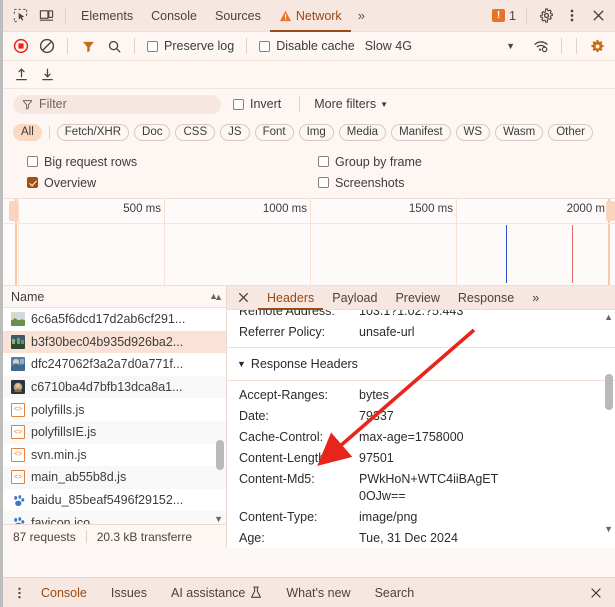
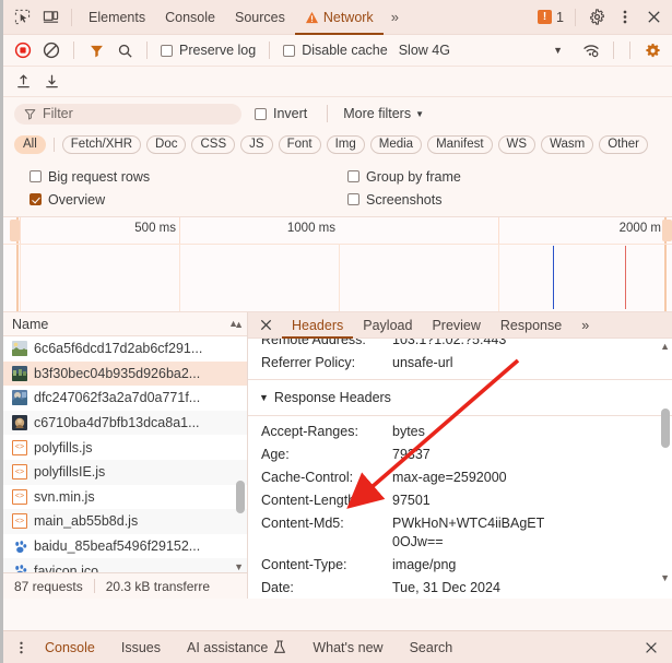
  Elements
  Console
  Sources
  Network
  »
  !
  1
  Preserve log
  Disable cache
  Slow 4G
  ▼
  Filter
  Invert
  More filters
  ▼
  All
  Fetch/XHR
  Doc
  CSS
  JS
  Font
  Img
  Media
  Manifest
  WS
  Wasm
  Other
  Big request rows
  Group by frame
  Overview
  Screenshots
  500 ms
  1000 ms
- 1500 ms
  2000 m
  Name
  ▲
  6c6a5f6dcd17d2ab6cf291...
  b3f30bec04b935d926ba2...
  dfc247062f3a2a7d0a771f...
  c6710ba4d7bfb13dca8a1...
  polyfills.js
  polyfillsIE.js
  svn.min.js
  main_ab55b8d.js
  baidu_85beaf5496f29152...
  favicon.ico
  ▲
  ▼
  87 requests
  20.3 kB transferre
  Headers
  Payload
  Preview
  Response
  »
  Remote Address:
  103.1?1.02.?5:443
  Referrer Policy:
  unsafe-url
  ▼
  Response Headers
  Accept-Ranges:
  bytes
- Date:
+ Age:
  7937
  Cache-Control:
- max-age=1758000
+ max-age=2592000
  Content-Length:
  97501
  Content-Md5:
  PWkHoN+WTC4iiBAgET0OJw==
  Content-Type:
  image/png
- Age:
+ Date:
  Tue, 31 Dec 2024
  ▲
  ▼
  Console
  Issues
  AI assistance
  What's new
  Search
